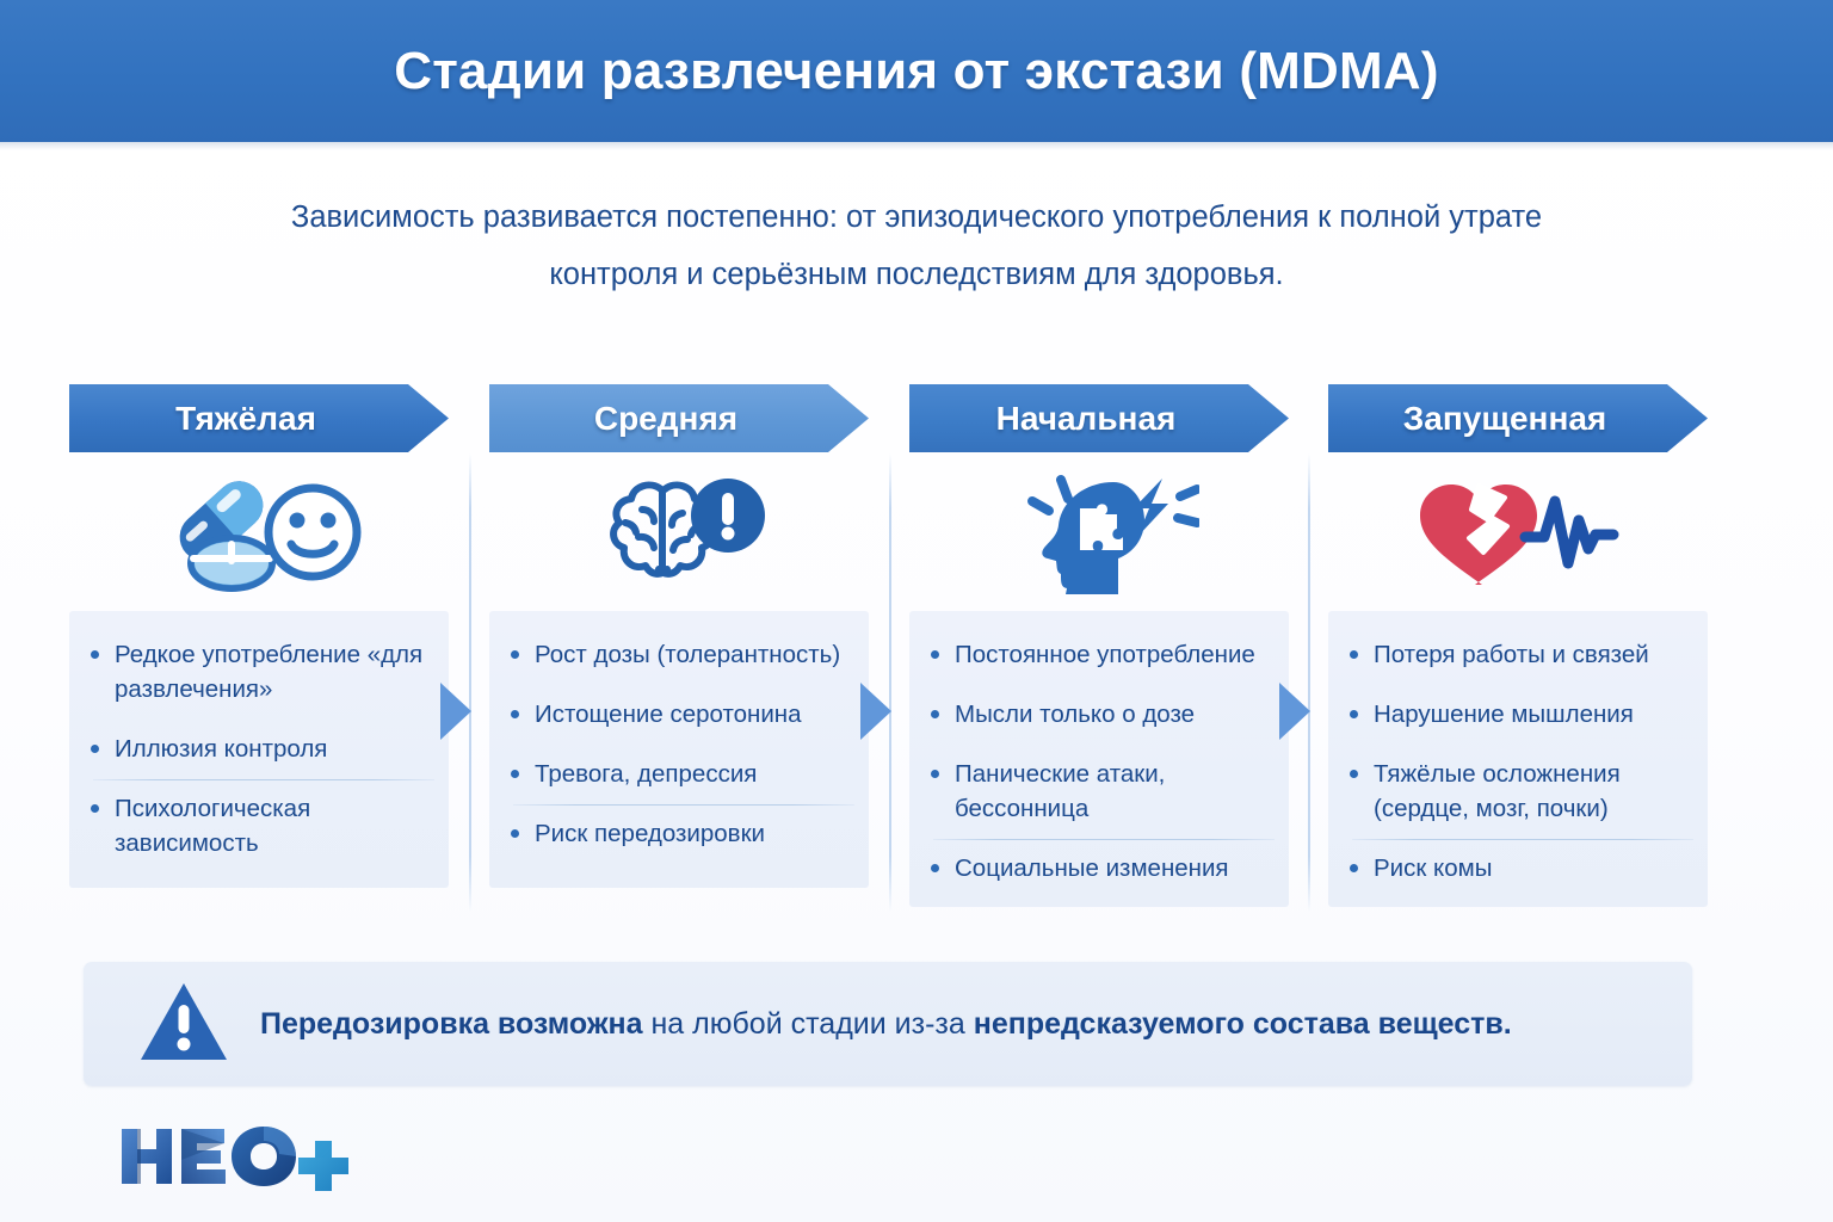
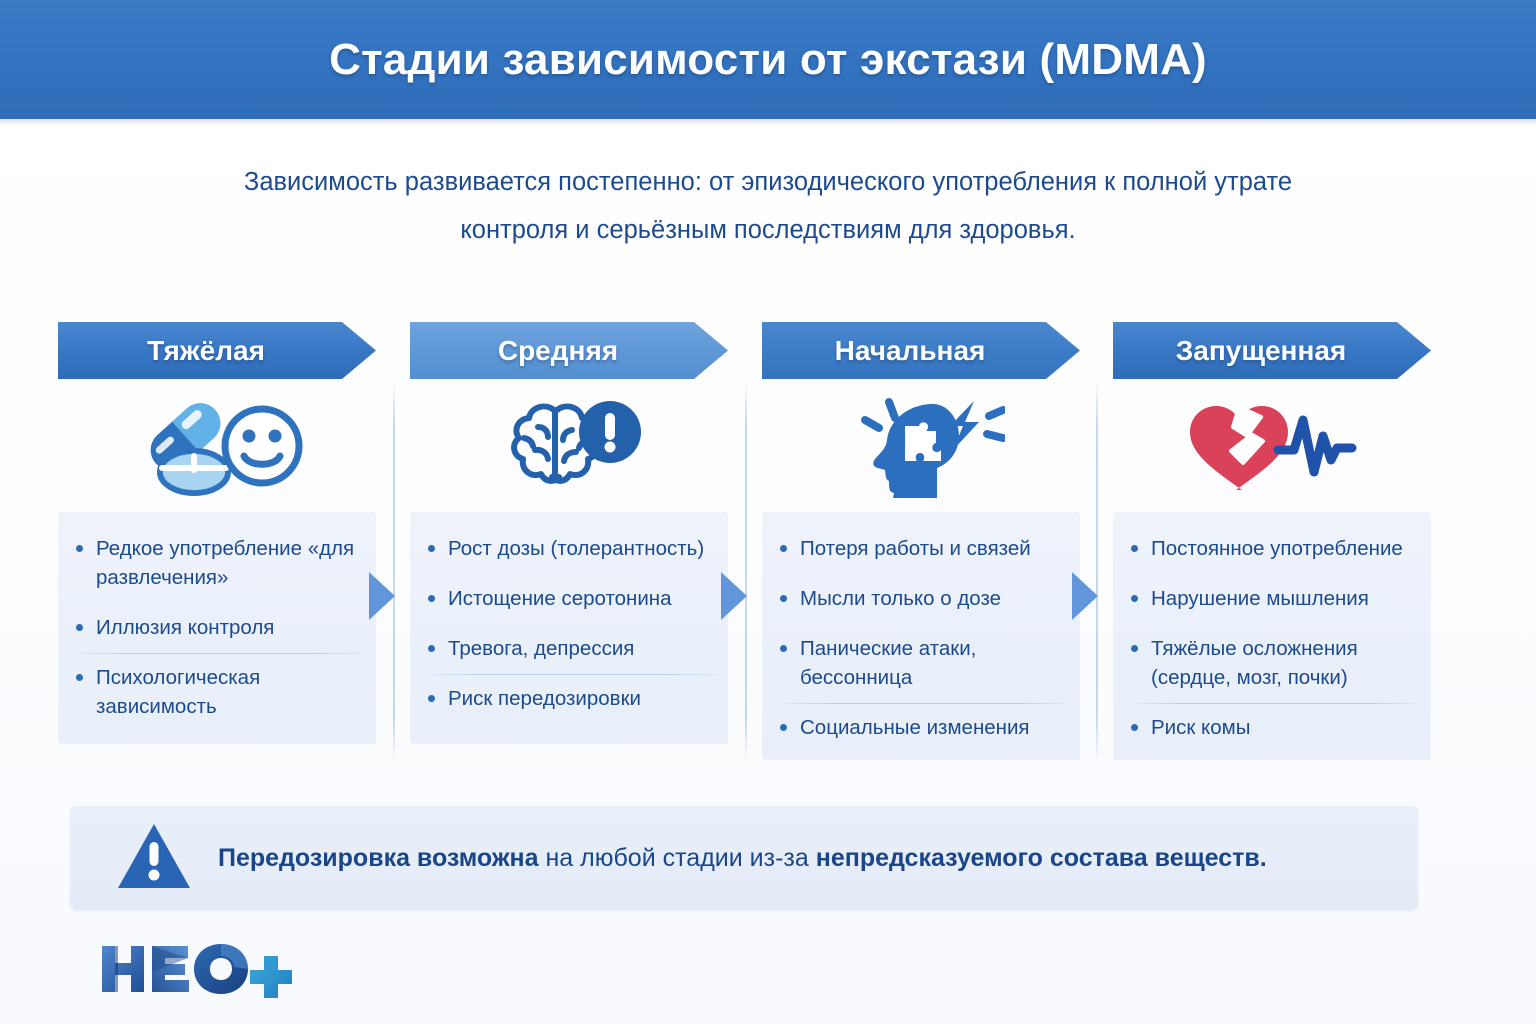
- Стадии развлечения от экстази (MDMA)
+ Стадии зависимости от экстази (MDMA)
  Зависимость развивается постепенно: от эпизодического употребления к полной утрате
  контроля и серьёзным последствиям для здоровья.
  Тяжёлая
  Редкое употребление «для развлечения»
  Иллюзия контроля
  Психологическая зависимость
  Средняя
  Рост дозы (толерантность)
  Истощение серотонина
  Тревога, депрессия
  Риск передозировки
  Начальная
- Постоянное употребление
+ Потеря работы и связей
  Мысли только о дозе
  Панические атаки, бессонница
  Социальные изменения
  Запущенная
- Потеря работы и связей
+ Постоянное употребление
  Нарушение мышления
  Тяжёлые осложнения (сердце, мозг, почки)
  Риск комы
  Передозировка возможна на любой стадии из-за непредсказуемого состава веществ.
